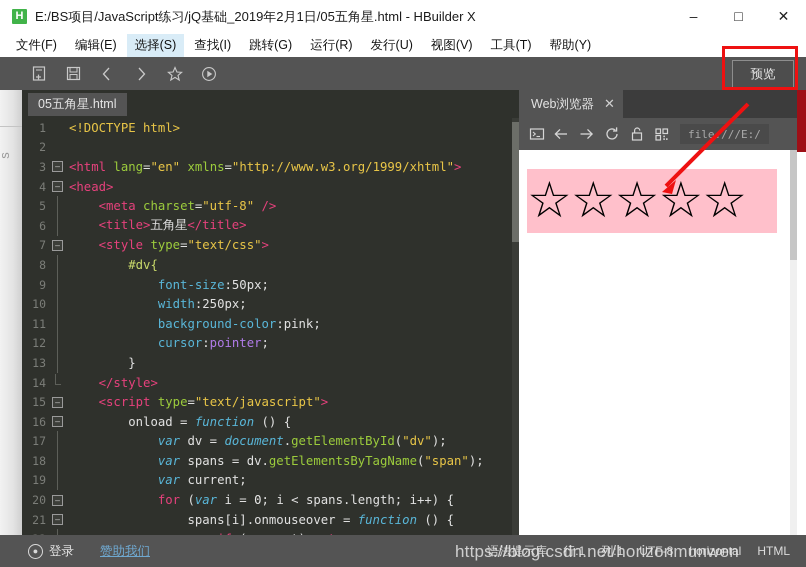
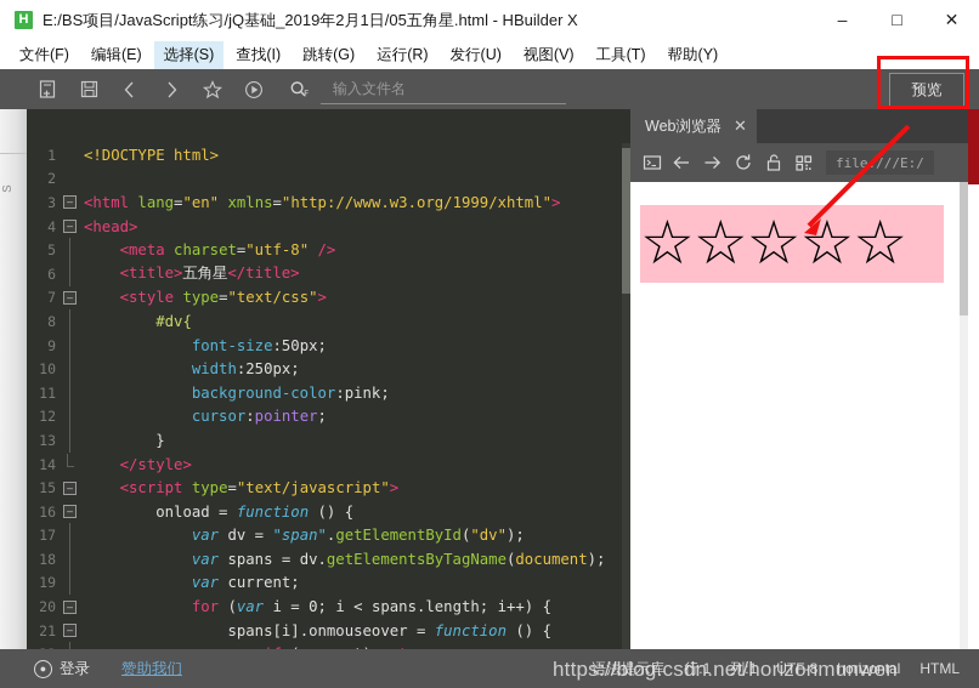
  H
  E:/BS项目/JavaScript练习/jQ基础_2019年2月1日/05五角星.html - HBuilder X
  –
  □
  ✕
  文件(F)
  编辑(E)
  选择(S)
  查找(I)
  跳转(G)
  运行(R)
  发行(U)
  视图(V)
  工具(T)
  帮助(Y)
+ F
+ 输入文件名
  预览
- 05五角星.html
  1
  <!DOCTYPE html>
  2
  3
  –
  <html lang="en" xmlns="http://www.w3.org/1999/xhtml">
  4
  –
  <head>
  5
  <meta charset="utf-8" />
  6
  <title>五角星</title>
  7
  –
  <style type="text/css">
  8
  #dv{
  9
  font-size:50px;
  10
  width:250px;
  11
  background-color:pink;
  12
  cursor:pointer;
  13
  }
  14
  </style>
  15
  –
  <script type="text/javascript">
  16
  –
  onload = function () {
  17
- var dv = document.getElementById("dv");
+ var dv = "span".getElementById("dv");
  18
- var spans = dv.getElementsByTagName("span");
+ var spans = dv.getElementsByTagName(document);
  19
  var current;
  20
  –
  for (var i = 0; i < spans.length; i++) {
  21
  –
  spans[i].onmouseover = function () {
  Web浏览器
  ✕
  file///E:/
  ☆☆☆☆☆
  ●
  登录
  赞助我们
  语法提示库
  行:1
  列:1
  UTF-8
  horizontal
  HTML
  https://blog.csdn.net/horizonmunwen
